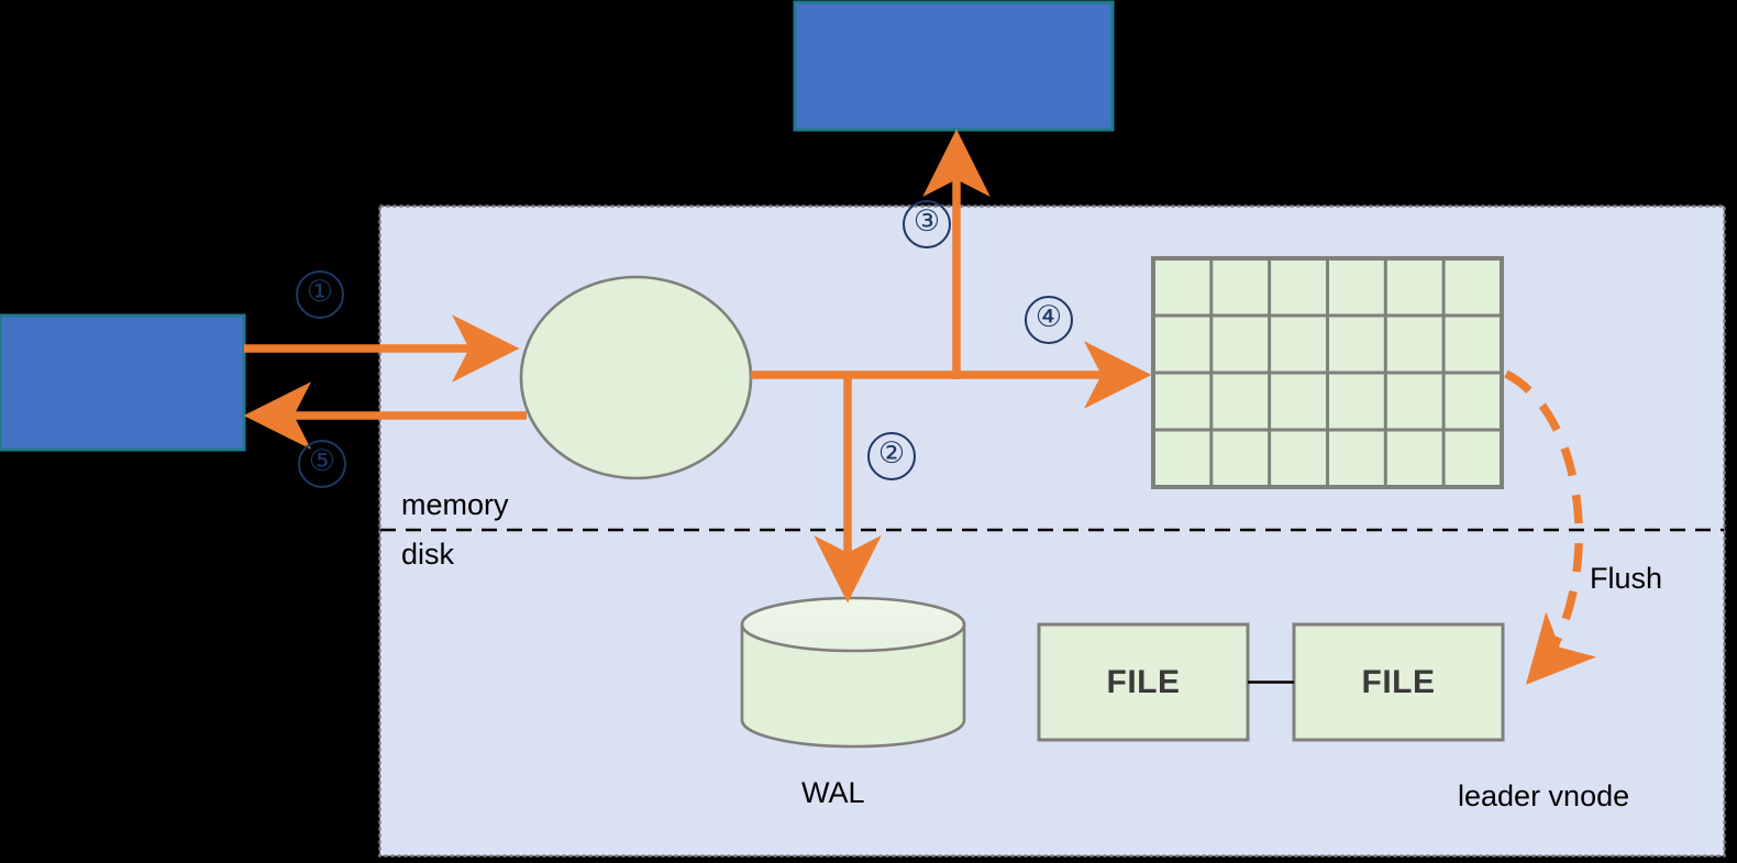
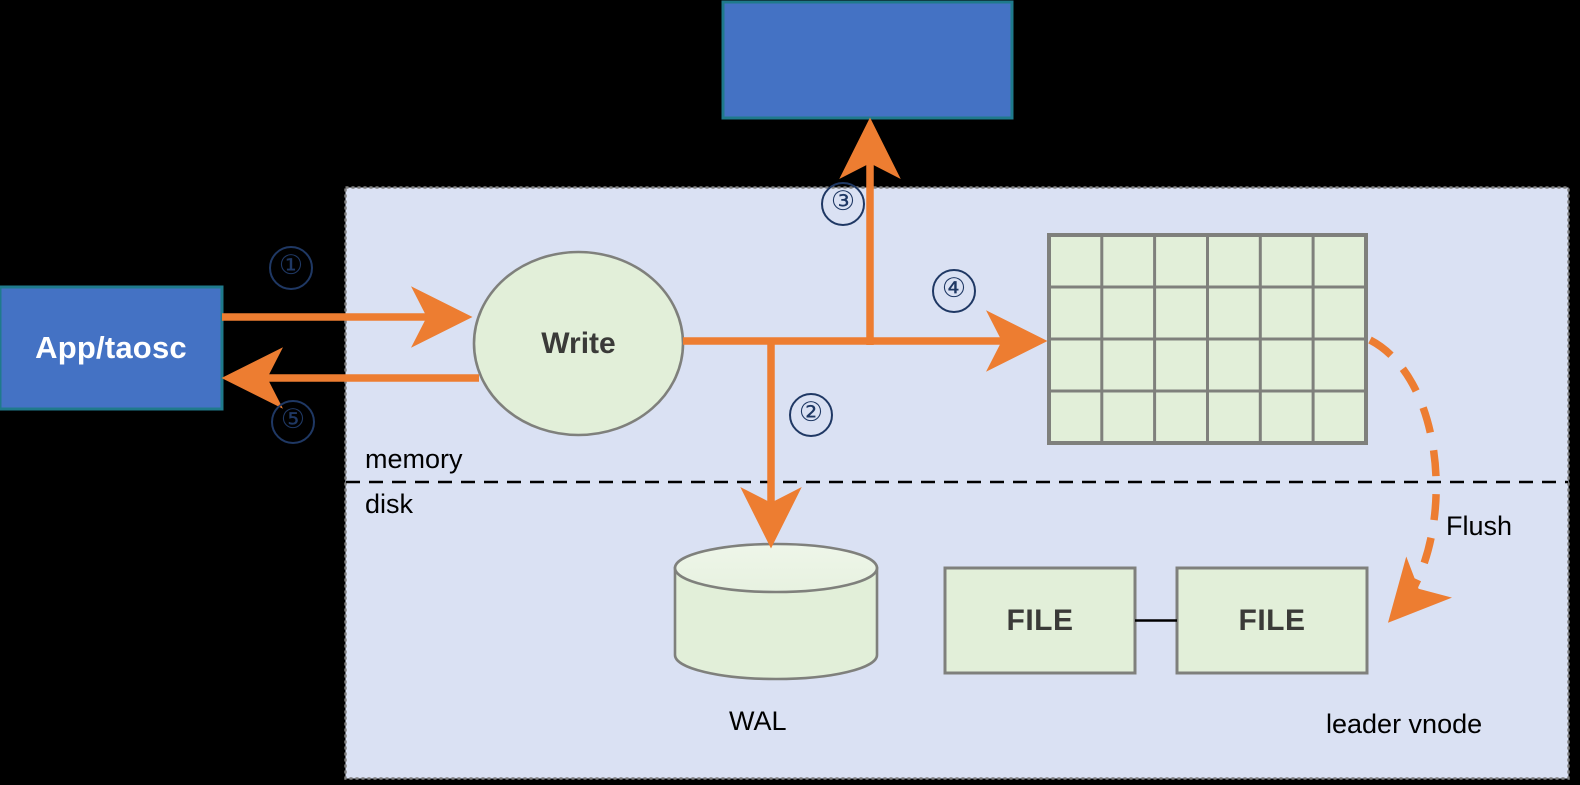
+ App/taosc
+ Write
  FILE
  FILE
  memory
  disk
  WAL
  Flush
  leader vnode
  ①
  ②
  ③
  ④
  ⑤
